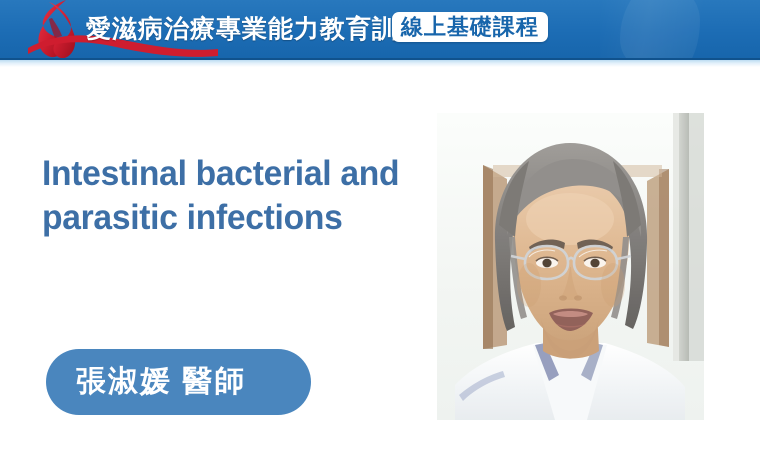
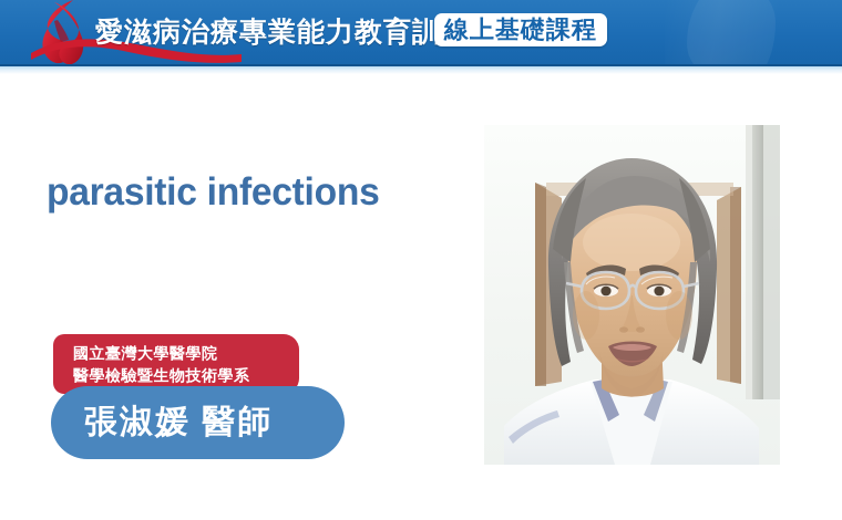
  愛滋病治療專業能力教育訓
  線上基礎課程
- Intestinal bacterial and
  parasitic infections
+ 國立臺灣大學醫學院
+ 醫學檢驗暨生物技術學系
  張淑媛 醫師
